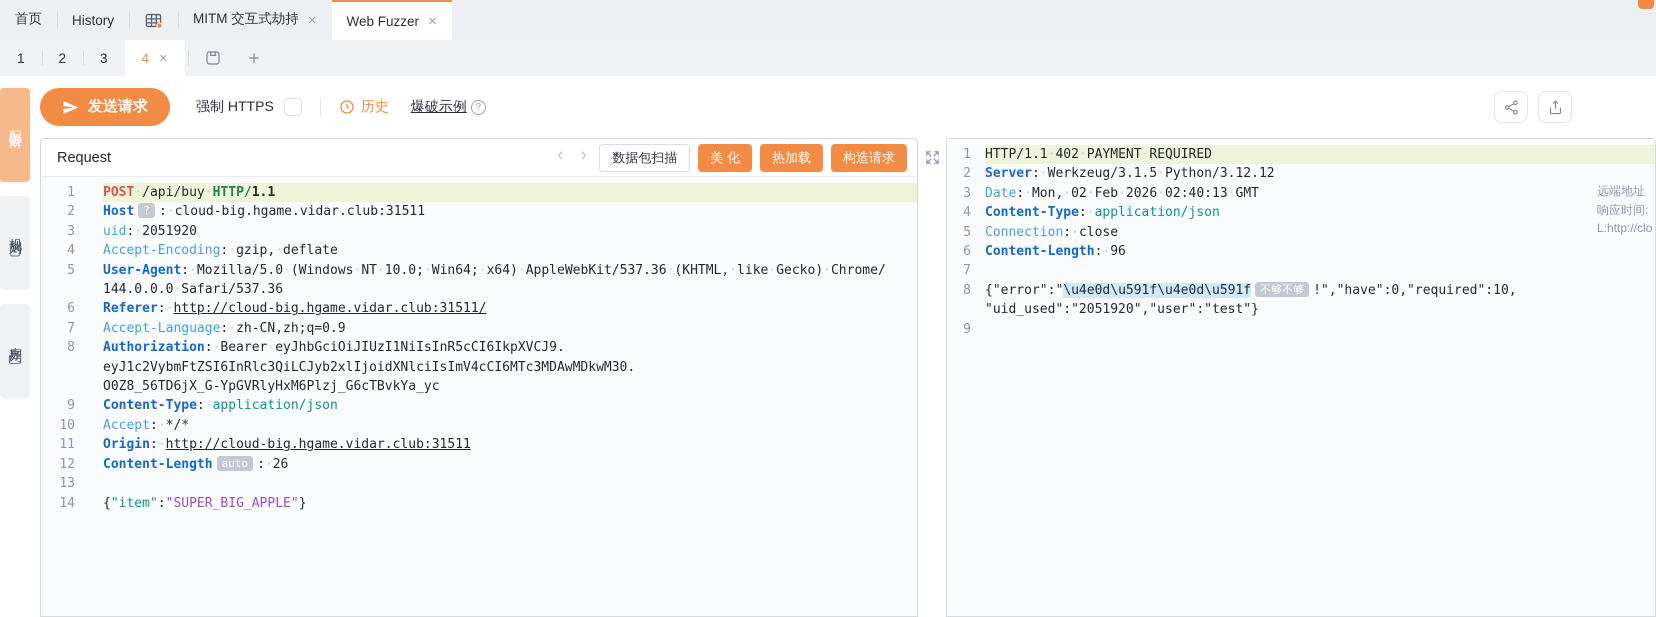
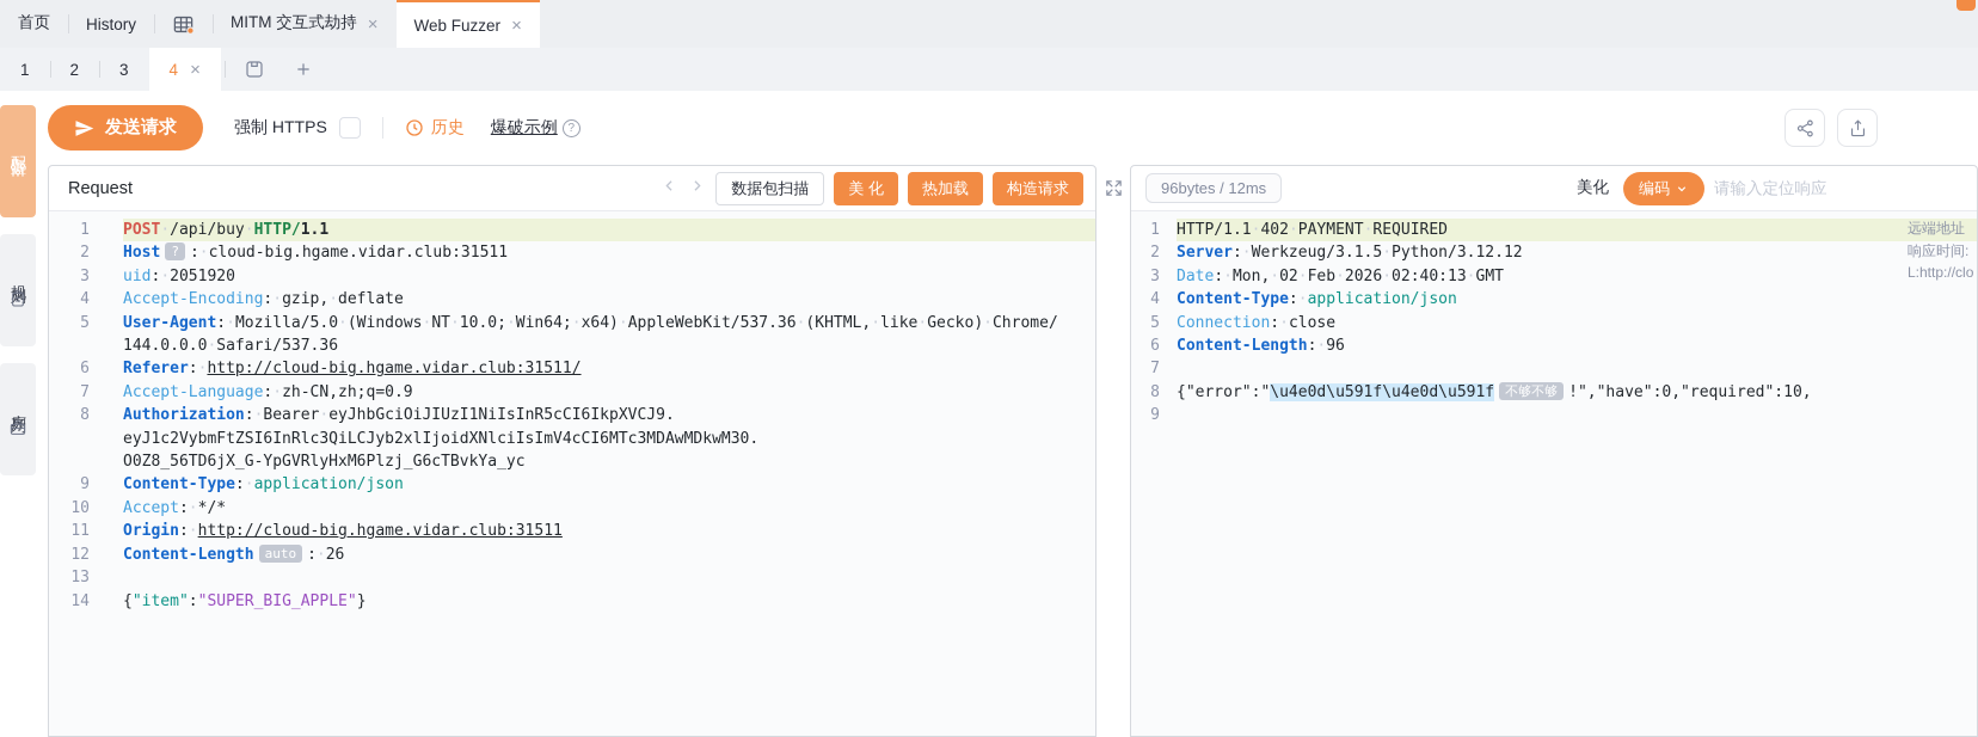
  首页
  History
  MITM 交互式劫持
  ×
  Web Fuzzer
  ×
  1
  2
  3
  4
  ×
  发送请求
  强制 HTTPS
  历史
  爆破示例
  ?
  Request
  数据包扫描
  美 化
  热加载
  构造请求
  1
  POST·/api/buy·HTTP/1.1
  2
  Host ? :·cloud-big.hgame.vidar.club:31511
  3
  uid:·2051920
  4
  Accept-Encoding:·gzip,·deflate
  5
  User-Agent:·Mozilla/5.0·(Windows·NT·10.0;·Win64;·x64)·AppleWebKit/537.36·(KHTML,·like·Gecko)·Chrome/
  144.0.0.0·Safari/537.36
  6
  Referer:·http://cloud-big.hgame.vidar.club:31511/
  7
  Accept-Language:·zh-CN,zh;q=0.9
  8
  Authorization:·Bearer·eyJhbGciOiJIUzI1NiIsInR5cCI6IkpXVCJ9.
  eyJ1c2VybmFtZSI6InRlc3QiLCJyb2xlIjoidXNlciIsImV4cCI6MTc3MDAwMDkwM30.
  O0Z8_56TD6jX_G-YpGVRlyHxM6Plzj_G6cTBvkYa_yc
  9
  Content-Type:·application/json
  10
  Accept:·*/*
  11
  Origin:·http://cloud-big.hgame.vidar.club:31511
  12
  Content-Length auto :·26
  13
  14
  {"item":"SUPER_BIG_APPLE"}
+ 96bytes / 12ms
+ 美化
+ 编码
+ 请输入定位响应
  1
  HTTP/1.1·402·PAYMENT·REQUIRED
  2
  Server:·Werkzeug/3.1.5·Python/3.12.12
  3
  Date:·Mon,·02·Feb·2026·02:40:13·GMT
  4
  Content-Type:·application/json
  5
  Connection:·close
  6
  Content-Length:·96
  7
  8
  {"error":"\u4e0d\u591f\u4e0d\u591f 不够不够 !","have":0,"required":10,
- "uid_used":"2051920","user":"test"}
  9
  远端地址
  响应时间:
  L:http://clo
